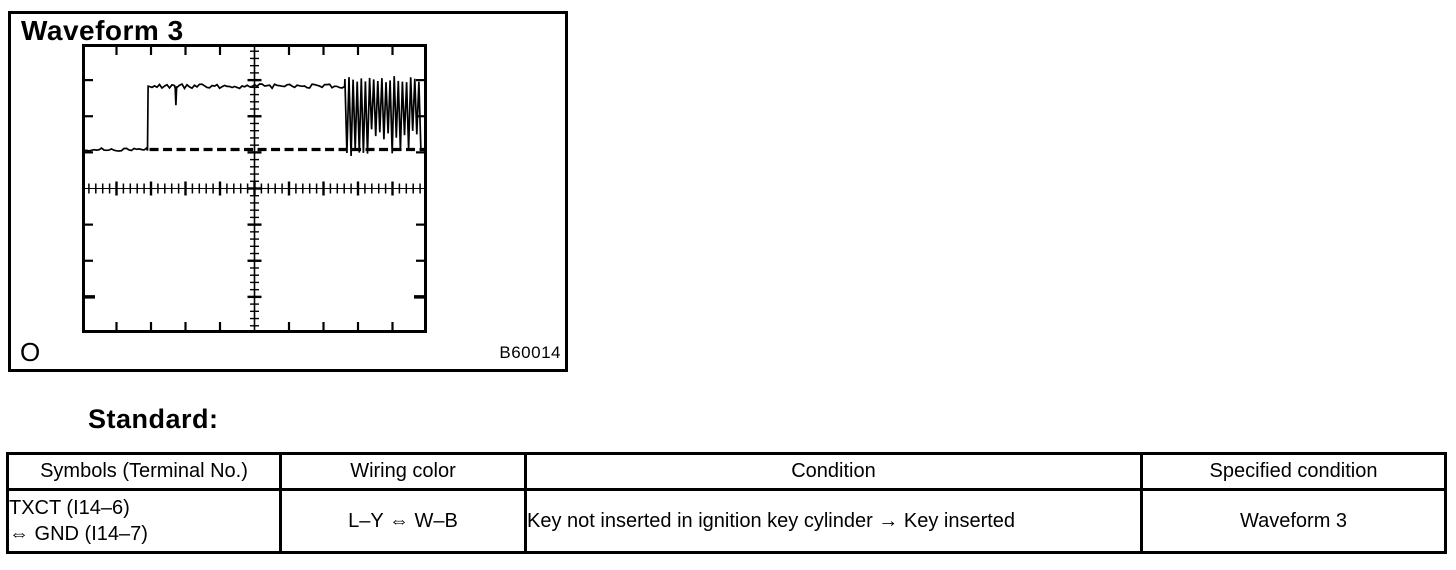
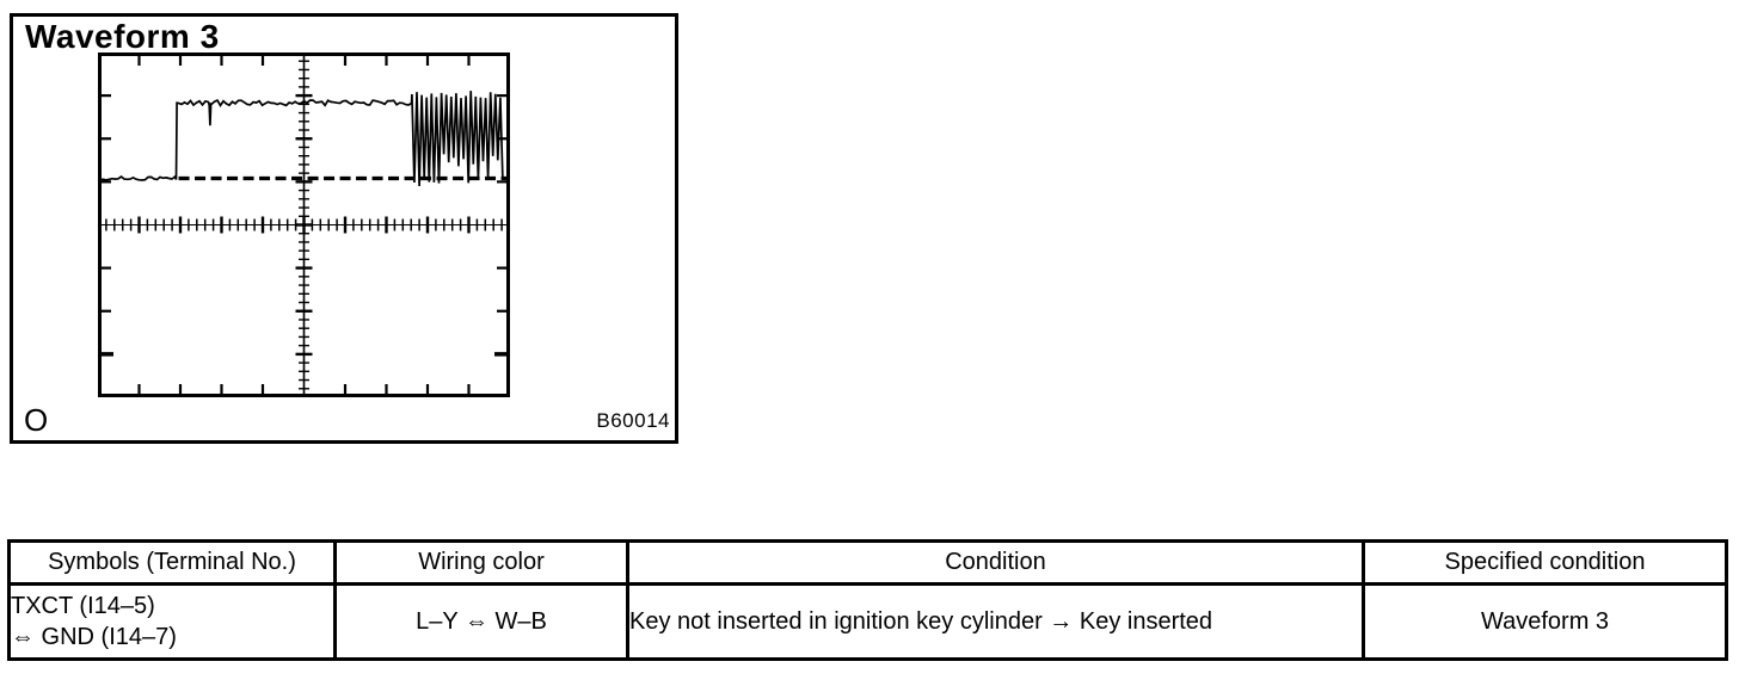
  Waveform 3
  O
  B60014
- Standard:
  Symbols (Terminal No.)	Wiring color	Condition	Specified condition
- TXCT (I14–6) ⇔ GND (I14–7)	L–Y ⇔ W–B	Key not inserted in ignition key cylinder → Key inserted	Waveform 3
+ TXCT (I14–5) ⇔ GND (I14–7)	L–Y ⇔ W–B	Key not inserted in ignition key cylinder → Key inserted	Waveform 3
